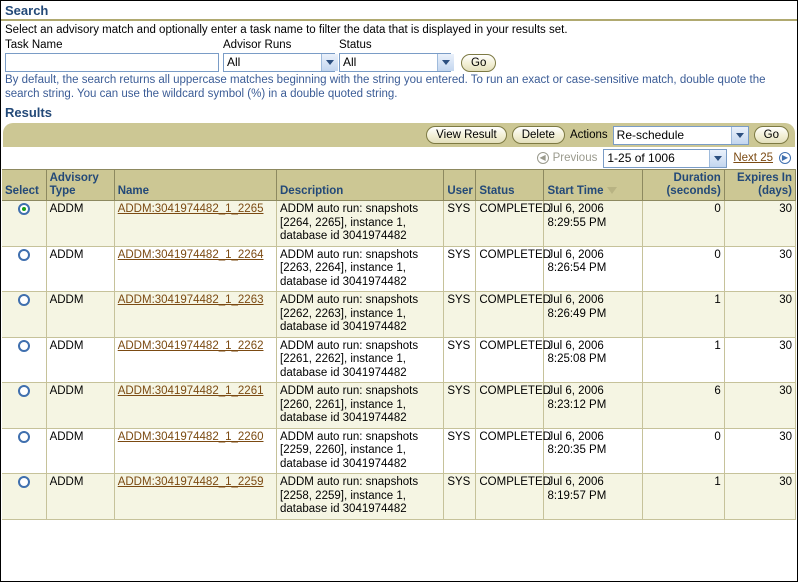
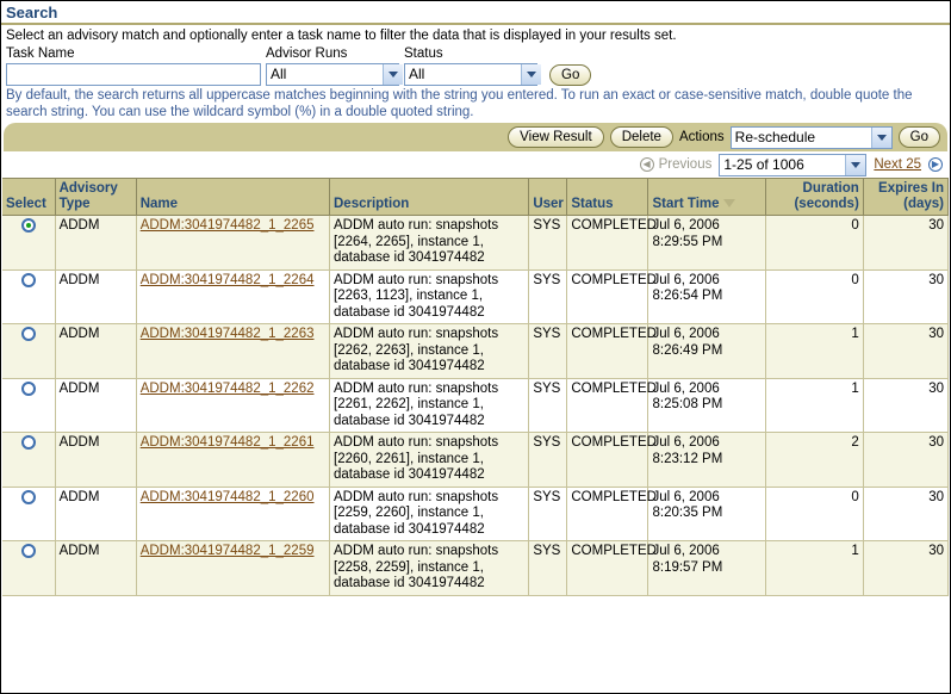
  Search
  Select an advisory match and optionally enter a task name to filter the data that is displayed in your results set.
  Task Name
  Advisor Runs
  All
  Status
  All
  Go
  By default, the search returns all uppercase matches beginning with the string you entered. To run an exact or case-sensitive match, double quote the search string. You can use the wildcard symbol (%) in a double quoted string.
- Results
  View Result
  Delete
  Actions
  Re-schedule
  Go
  ◀
  Previous
  1-25 of 1006
  Next 25
  ▶
  Select	Advisory Type	Name	Description	User	Status	Start Time	Duration (seconds)	Expires In (days)
  	ADDM	ADDM:3041974482_1_2265	ADDM auto run: snapshots [2264, 2265], instance 1, database id 3041974482	SYS	COMPLETED	Jul 6, 20068:29:55 PM	0	30
- 	ADDM	ADDM:3041974482_1_2264	ADDM auto run: snapshots [2263, 2264], instance 1, database id 3041974482	SYS	COMPLETED	Jul 6, 20068:26:54 PM	0	30
+ 	ADDM	ADDM:3041974482_1_2264	ADDM auto run: snapshots [2263, 1123], instance 1, database id 3041974482	SYS	COMPLETED	Jul 6, 20068:26:54 PM	0	30
  	ADDM	ADDM:3041974482_1_2263	ADDM auto run: snapshots [2262, 2263], instance 1, database id 3041974482	SYS	COMPLETED	Jul 6, 20068:26:49 PM	1	30
  	ADDM	ADDM:3041974482_1_2262	ADDM auto run: snapshots [2261, 2262], instance 1, database id 3041974482	SYS	COMPLETED	Jul 6, 20068:25:08 PM	1	30
- 	ADDM	ADDM:3041974482_1_2261	ADDM auto run: snapshots [2260, 2261], instance 1, database id 3041974482	SYS	COMPLETED	Jul 6, 20068:23:12 PM	6	30
+ 	ADDM	ADDM:3041974482_1_2261	ADDM auto run: snapshots [2260, 2261], instance 1, database id 3041974482	SYS	COMPLETED	Jul 6, 20068:23:12 PM	2	30
  	ADDM	ADDM:3041974482_1_2260	ADDM auto run: snapshots [2259, 2260], instance 1, database id 3041974482	SYS	COMPLETED	Jul 6, 20068:20:35 PM	0	30
  	ADDM	ADDM:3041974482_1_2259	ADDM auto run: snapshots [2258, 2259], instance 1, database id 3041974482	SYS	COMPLETED	Jul 6, 20068:19:57 PM	1	30
